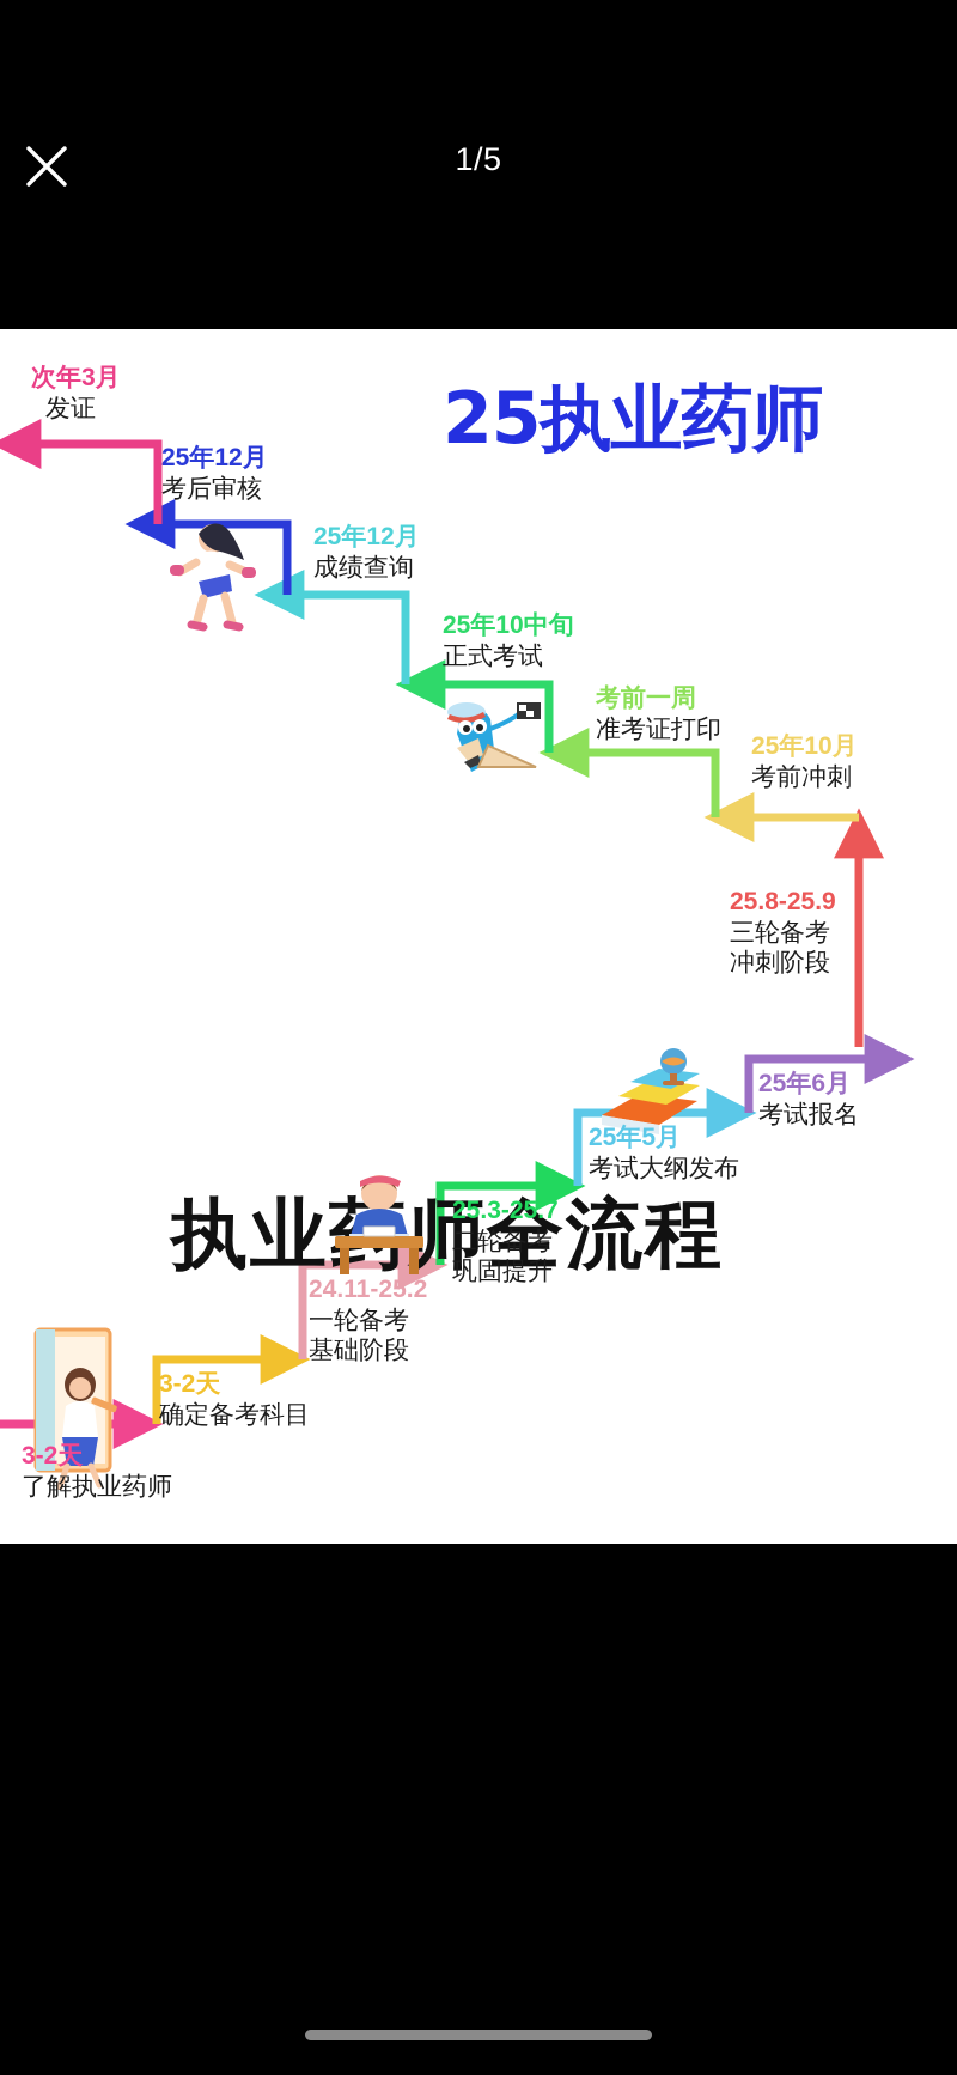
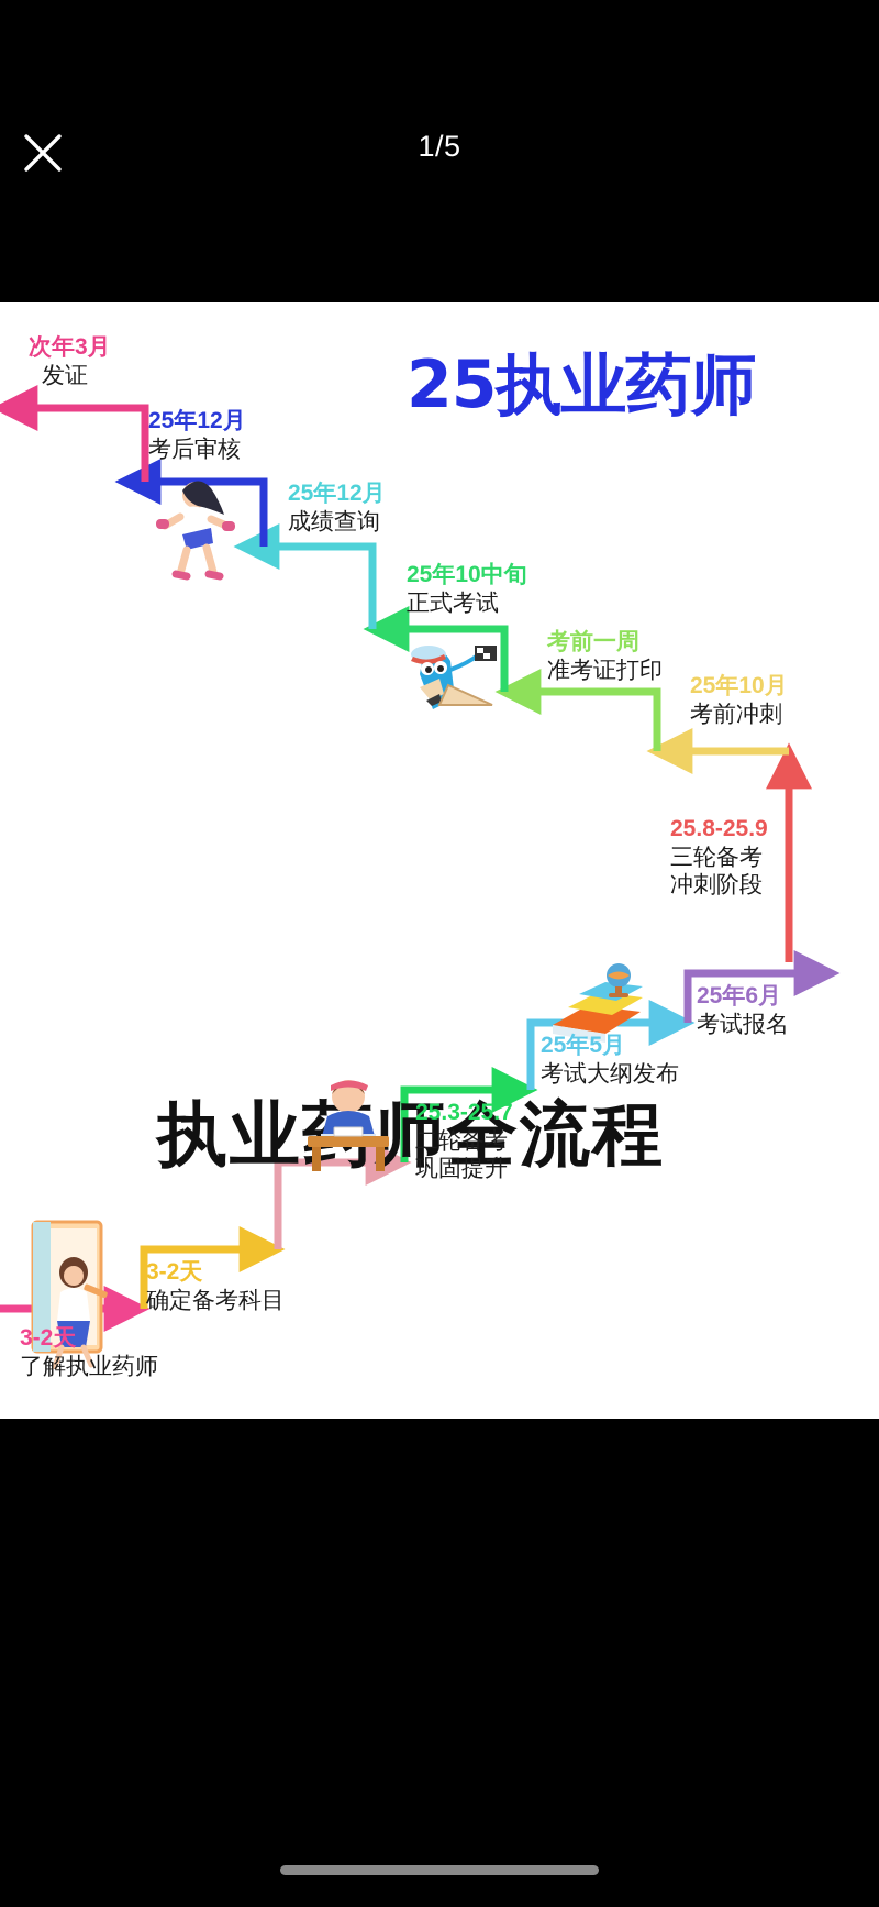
  1/5
  25执业药师
  执业师全流程
  3-2天
  了解执业药师
  3-2天
  确定备考科目
- 24.11-25.2
- 一轮备考
- 基础阶段
  25.3-25.7
  二轮备考
  巩固提升
  25年5月
  考试大纲发布
  25年6月
  考试报名
  25.8-25.9
  三轮备考
  冲刺阶段
  25年10月
  考前冲刺
  考前一周
  准考证打印
  25年10中旬
  正式考试
  25年12月
  成绩查询
  25年12月
  考后审核
  次年3月
  发证
